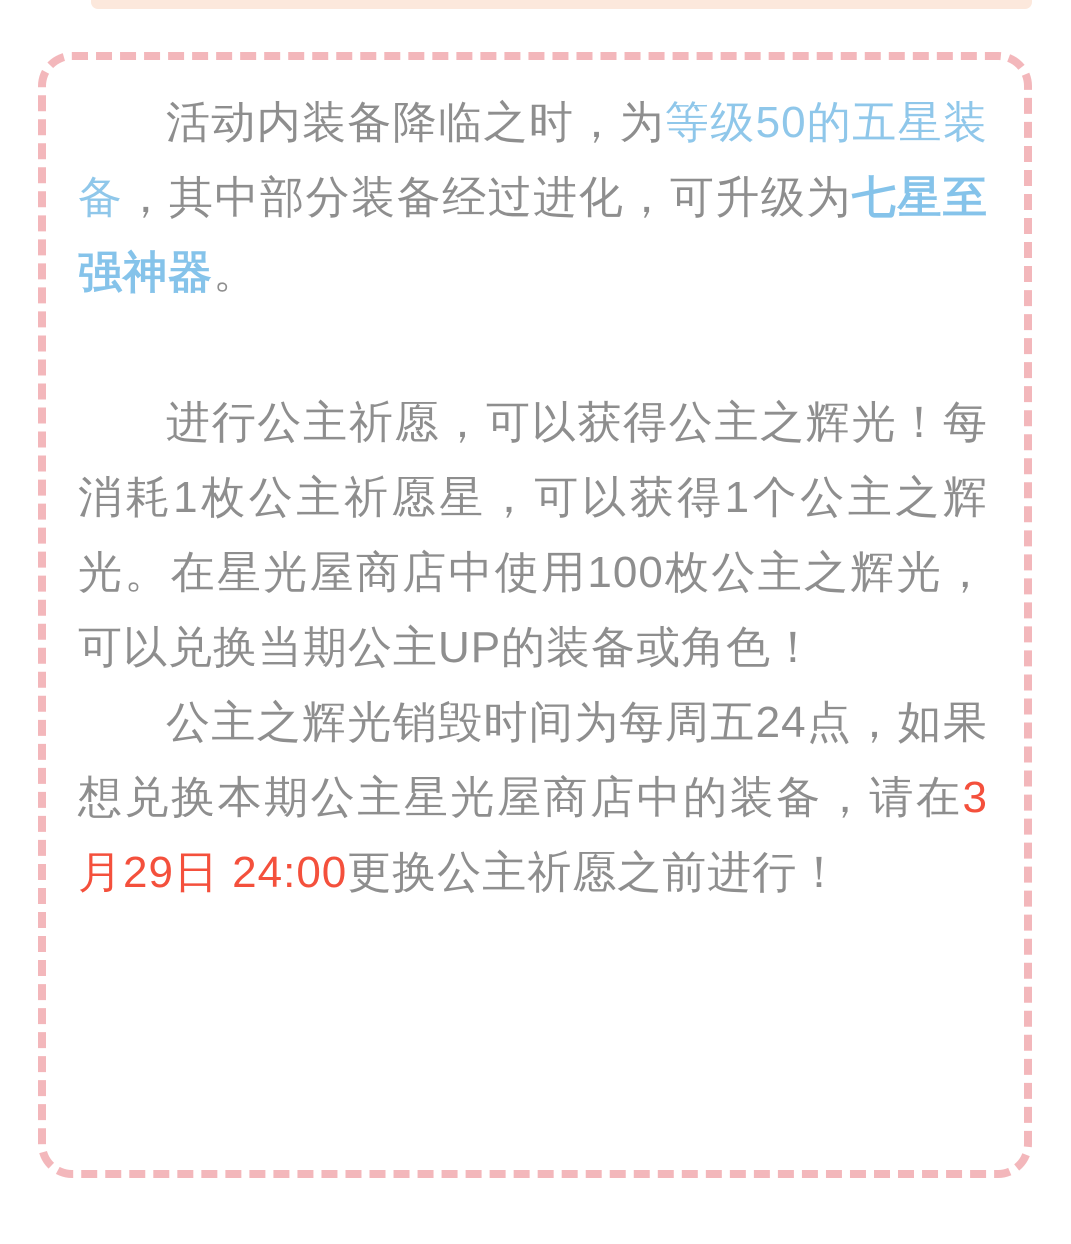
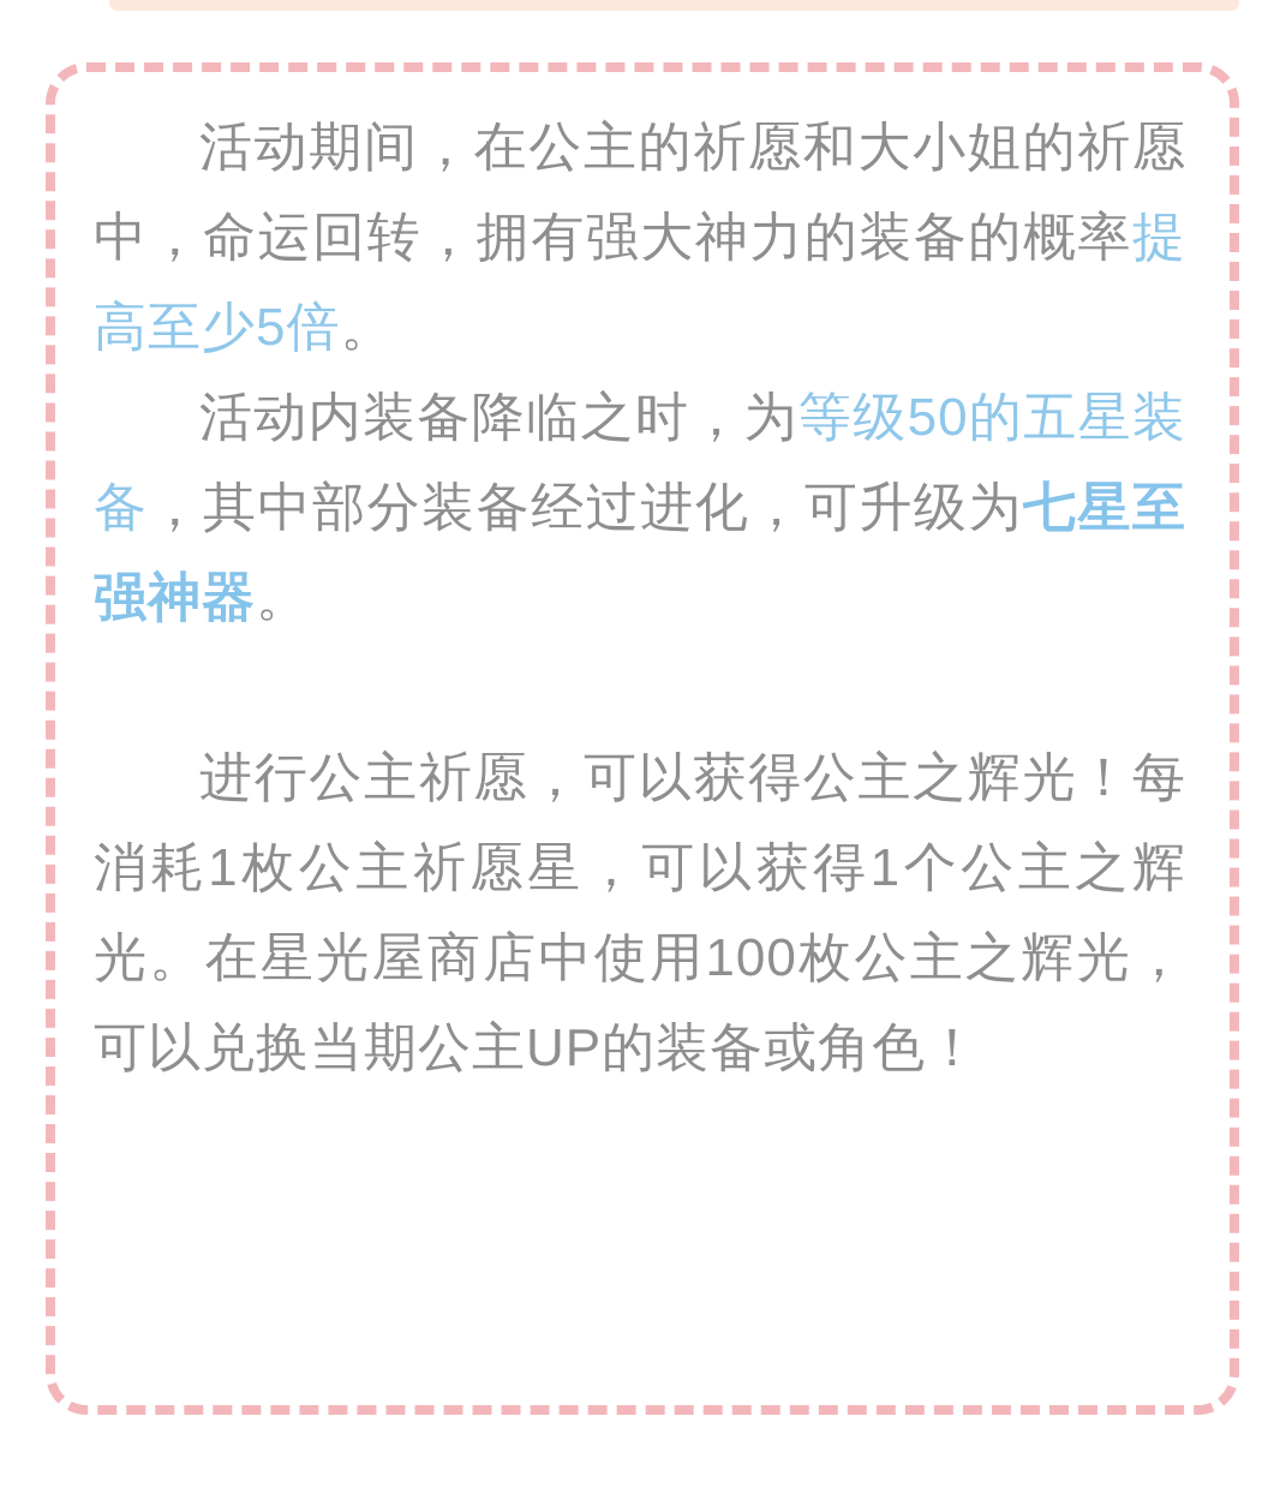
+ 活动期间，在公主的祈愿和大小姐的祈愿中，命运回转，拥有强大神力的装备的概率提高至少5倍。
  活动内装备降临之时，为等级50的五星装备，其中部分装备经过进化，可升级为七星至强神器。
  进行公主祈愿，可以获得公主之辉光！每消耗1枚公主祈愿星，可以获得1个公主之辉光。在星光屋商店中使用100枚公主之辉光，可以兑换当期公主UP的装备或角色！
- 公主之辉光销毁时间为每周五24点，如果想兑换本期公主星光屋商店中的装备，请在3月29日 24:00更换公主祈愿之前进行！
